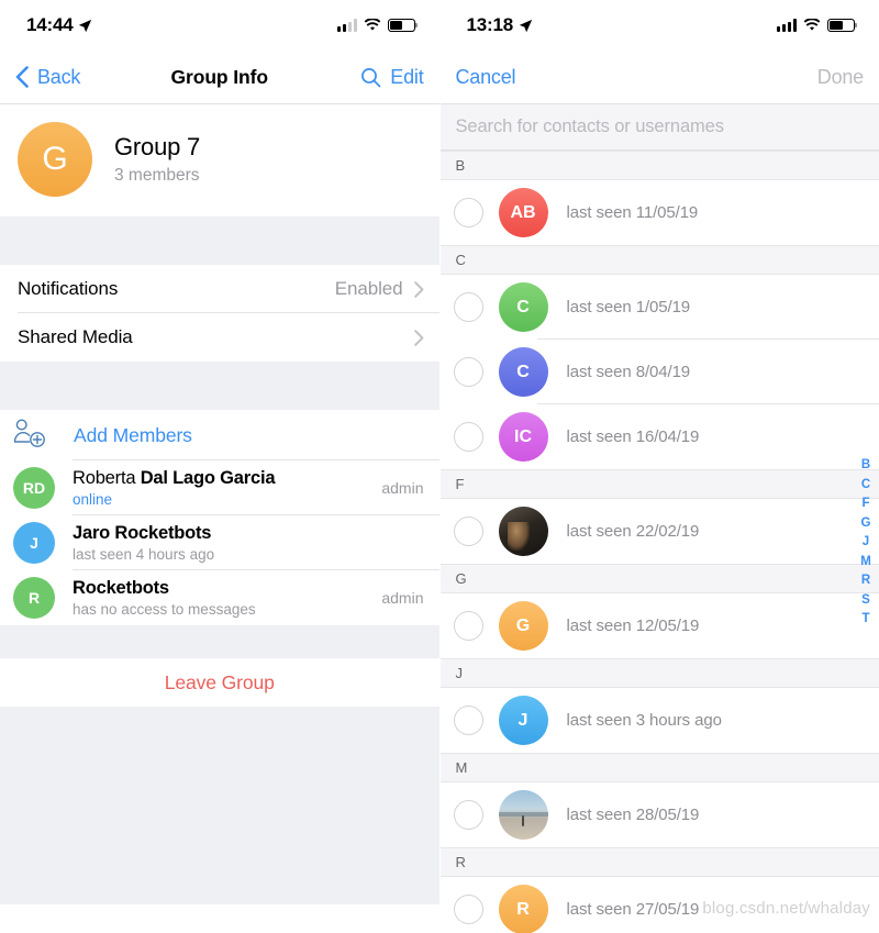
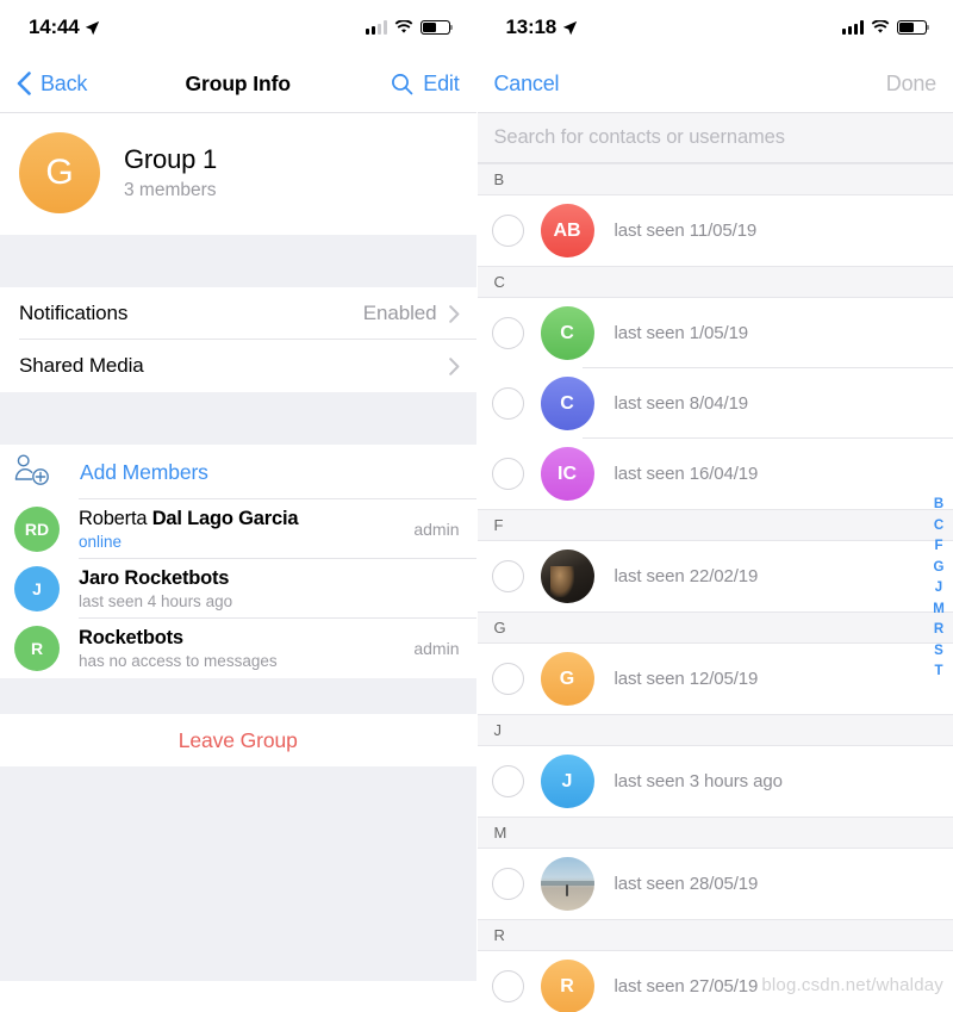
  14:44
  Back
  Group Info
  Edit
  G
- Group 7
+ Group 1
  3 members
  Notifications
  Enabled
  Shared Media
  Add Members
  RD
  Roberta Dal Lago Garcia
  online
  admin
  J
  Jaro Rocketbots
  last seen 4 hours ago
  R
  Rocketbots
  has no access to messages
  admin
  Leave Group
  13:18
  Cancel
  Done
  Search for contacts or usernames
  B
  AB
  last seen 11/05/19
  C
  C
  last seen 1/05/19
  C
  last seen 8/04/19
  IC
  last seen 16/04/19
  F
  last seen 22/02/19
  G
  G
  last seen 12/05/19
  J
  J
  last seen 3 hours ago
  M
  last seen 28/05/19
  R
  R
  last seen 27/05/19
  B
  C
  F
  G
  J
  M
  R
  S
  T
  blog.csdn.net/whalday
